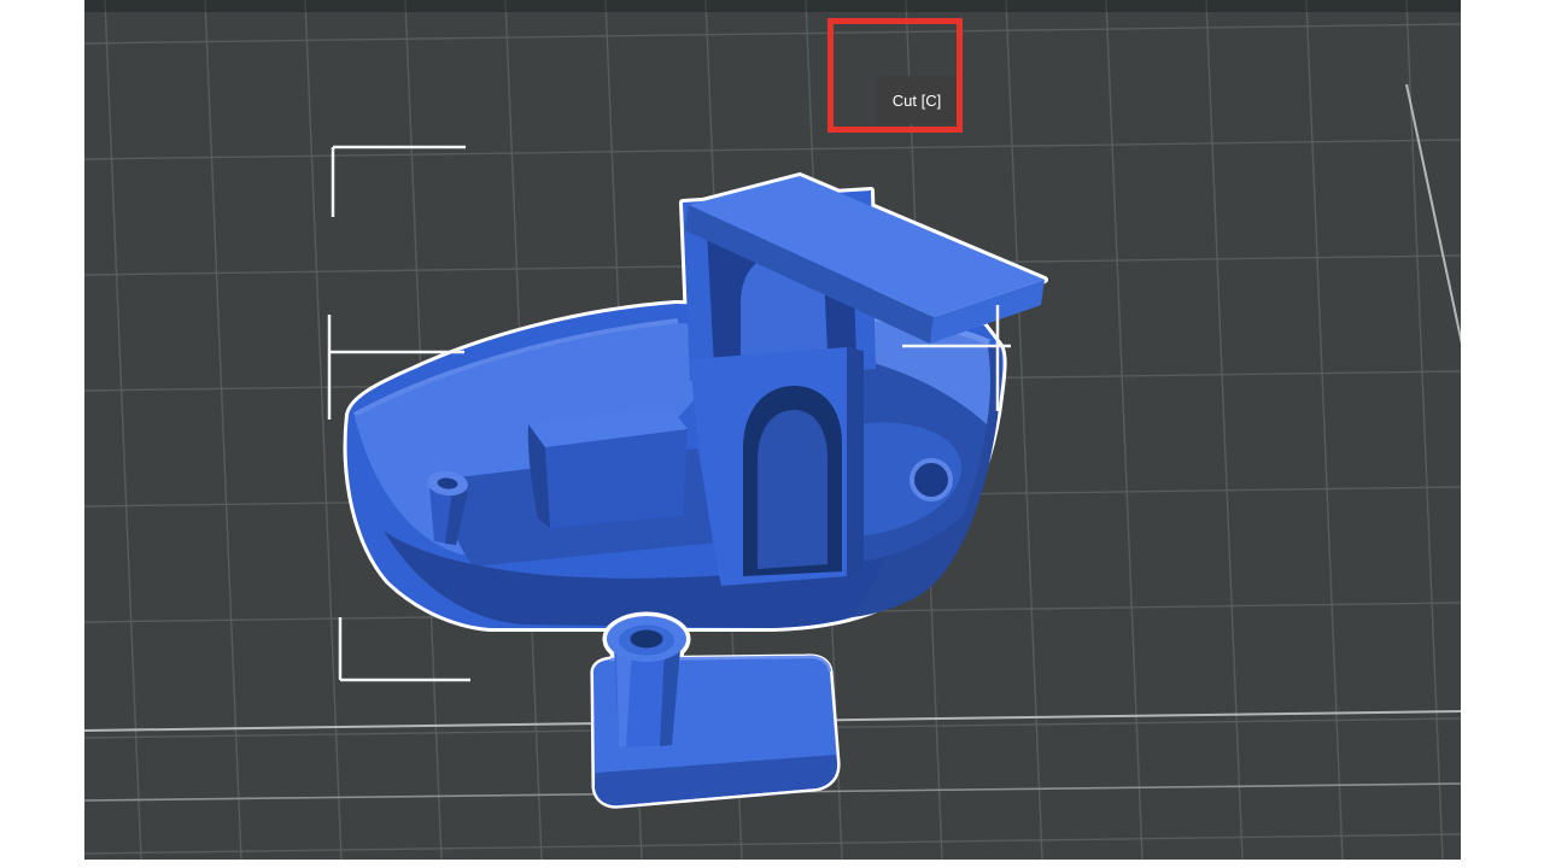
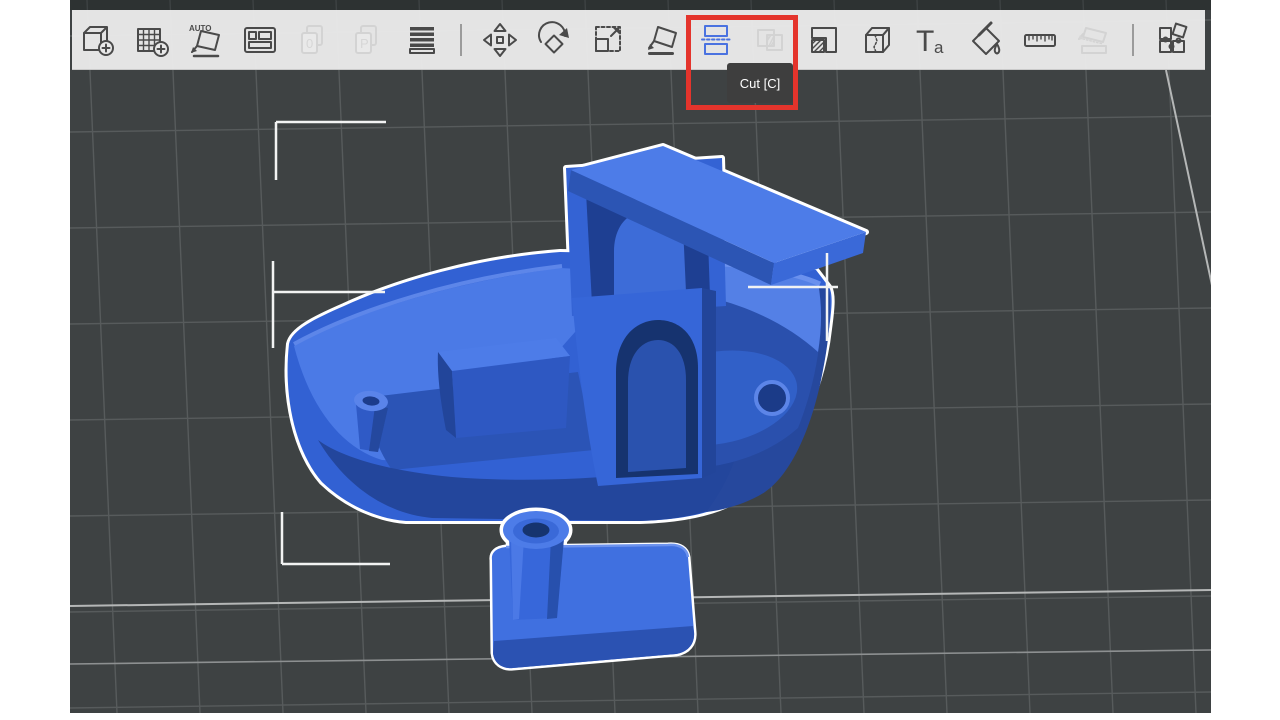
+ AUTO
+ T
+ a
  Cut [C]
